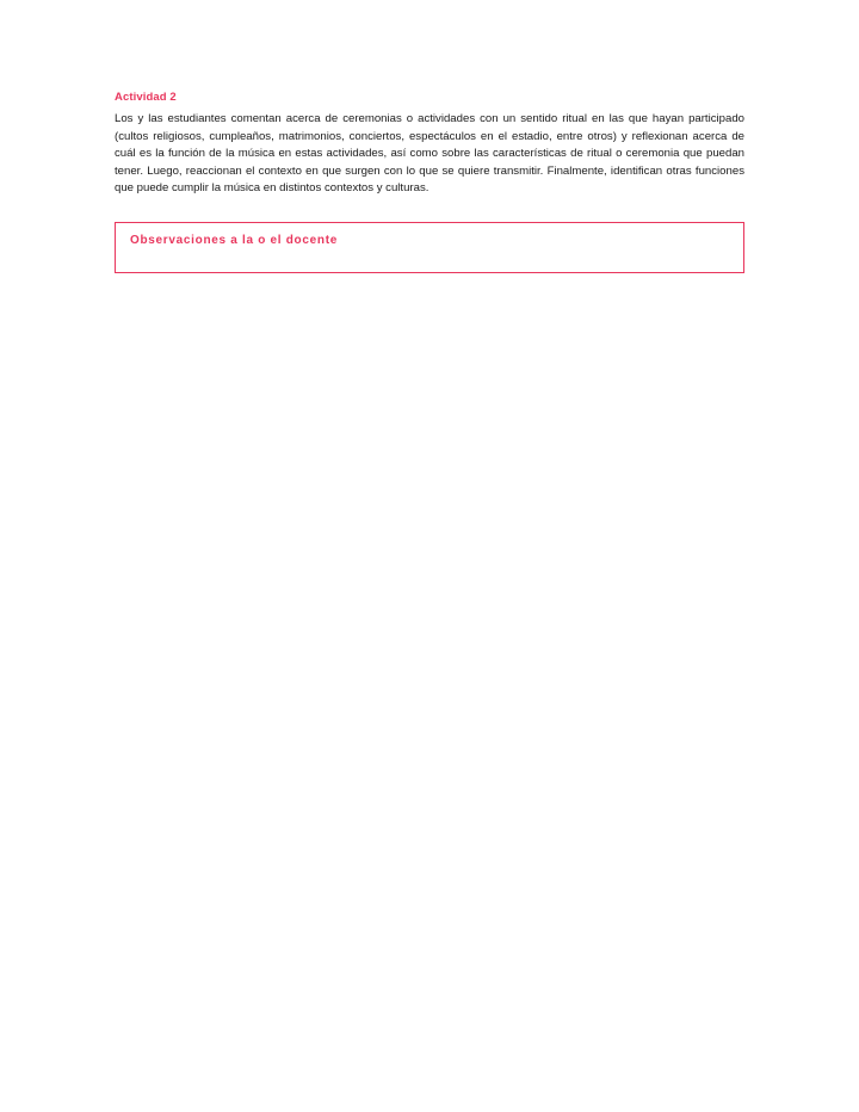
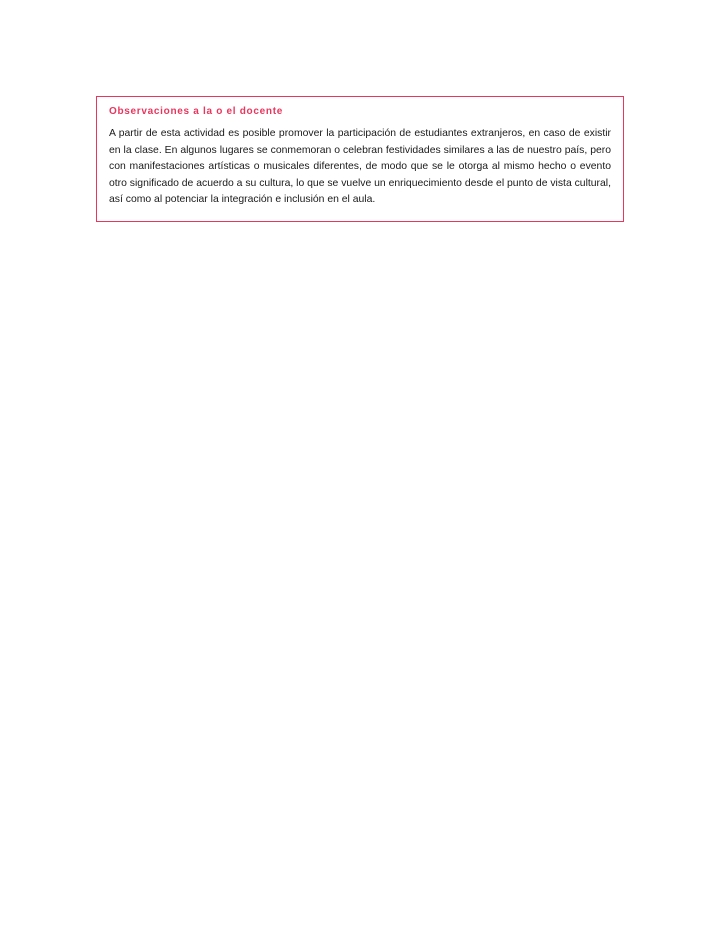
- Actividad 2
- Los y las estudiantes comentan acerca de ceremonias o actividades con un sentido ritual en las que hayan participado (cultos religiosos, cumpleaños, matrimonios, conciertos, espectáculos en el estadio, entre otros) y reflexionan acerca de cuál es la función de la música en estas actividades, así como sobre las características de ritual o ceremonia que puedan tener. Luego, reaccionan el contexto en que surgen con lo que se quiere transmitir. Finalmente, identifican otras funciones que puede cumplir la música en distintos contextos y culturas.
  Observaciones a la o el docente
+ A partir de esta actividad es posible promover la participación de estudiantes extranjeros, en caso de existir en la clase. En algunos lugares se conmemoran o celebran festividades similares a las de nuestro país, pero con manifestaciones artísticas o musicales diferentes, de modo que se le otorga al mismo hecho o evento otro significado de acuerdo a su cultura, lo que se vuelve un enriquecimiento desde el punto de vista cultural, así como al potenciar la integración e inclusión en el aula.
